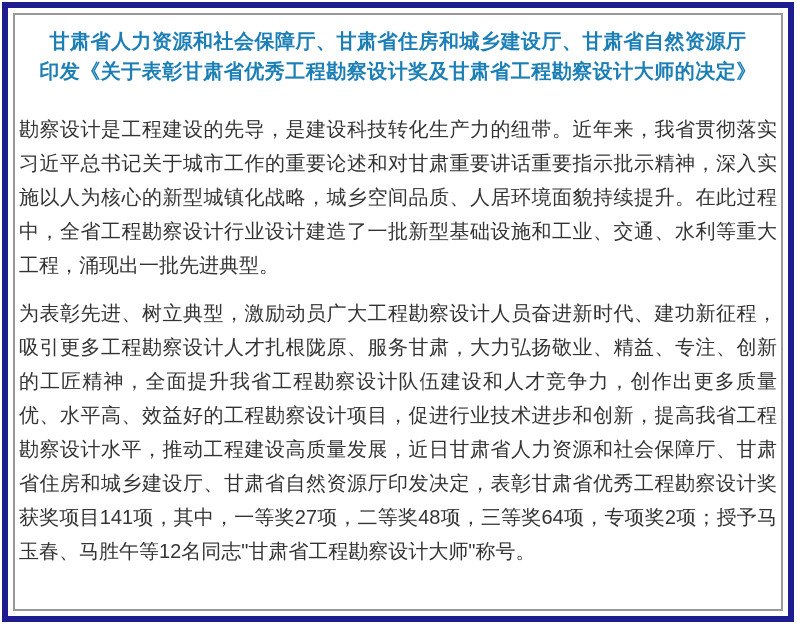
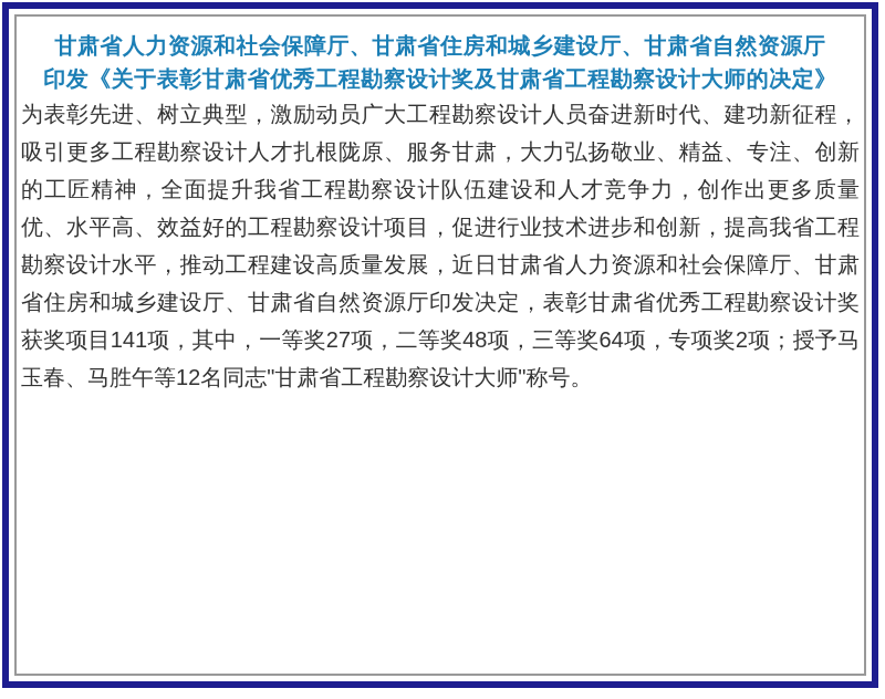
  甘肃省人力资源和社会保障厅、甘肃省住房和城乡建设厅、甘肃省自然资源厅
  印发《关于表彰甘肃省优秀工程勘察设计奖及甘肃省工程勘察设计大师的决定》
- 勘察设计是工程建设的先导，是建设科技转化生产力的纽带。近年来，我省贯彻落实习近平总书记关于城市工作的重要论述和对甘肃重要讲话重要指示批示精神，深入实施以人为核心的新型城镇化战略，城乡空间品质、人居环境面貌持续提升。在此过程中，全省工程勘察设计行业设计建造了一批新型基础设施和工业、交通、水利等重大工程，涌现出一批先进典型。
  为表彰先进、树立典型，激励动员广大工程勘察设计人员奋进新时代、建功新征程，吸引更多工程勘察设计人才扎根陇原、服务甘肃，大力弘扬敬业、精益、专注、创新的工匠精神，全面提升我省工程勘察设计队伍建设和人才竞争力，创作出更多质量优、水平高、效益好的工程勘察设计项目，促进行业技术进步和创新，提高我省工程勘察设计水平，推动工程建设高质量发展，近日甘肃省人力资源和社会保障厅、甘肃省住房和城乡建设厅、甘肃省自然资源厅印发决定，表彰甘肃省优秀工程勘察设计奖获奖项目141项，其中，一等奖27项，二等奖48项，三等奖64项，专项奖2项；授予马玉春、马胜午等12名同志"甘肃省工程勘察设计大师"称号。
